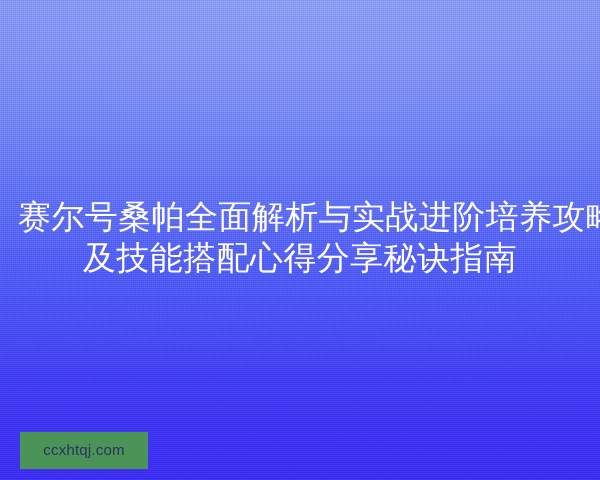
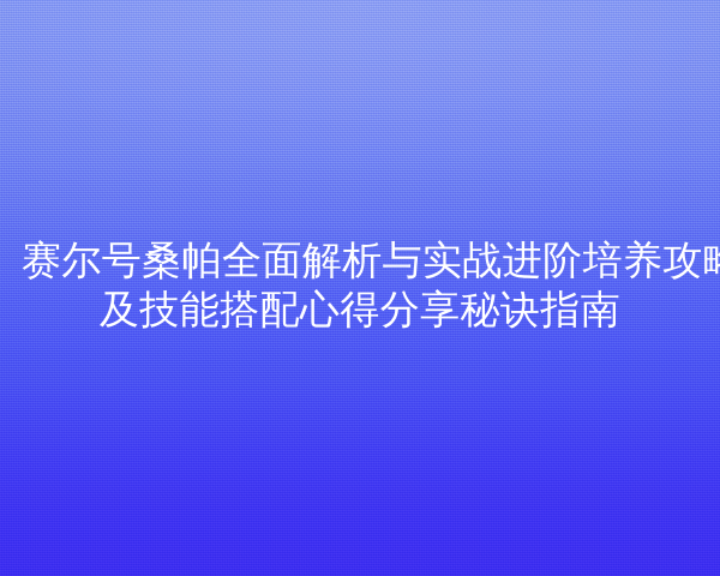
  赛尔号桑帕全面解析与实战进阶培养攻
  及技能搭配心得分享秘诀指南
- ccxhtqj.com
